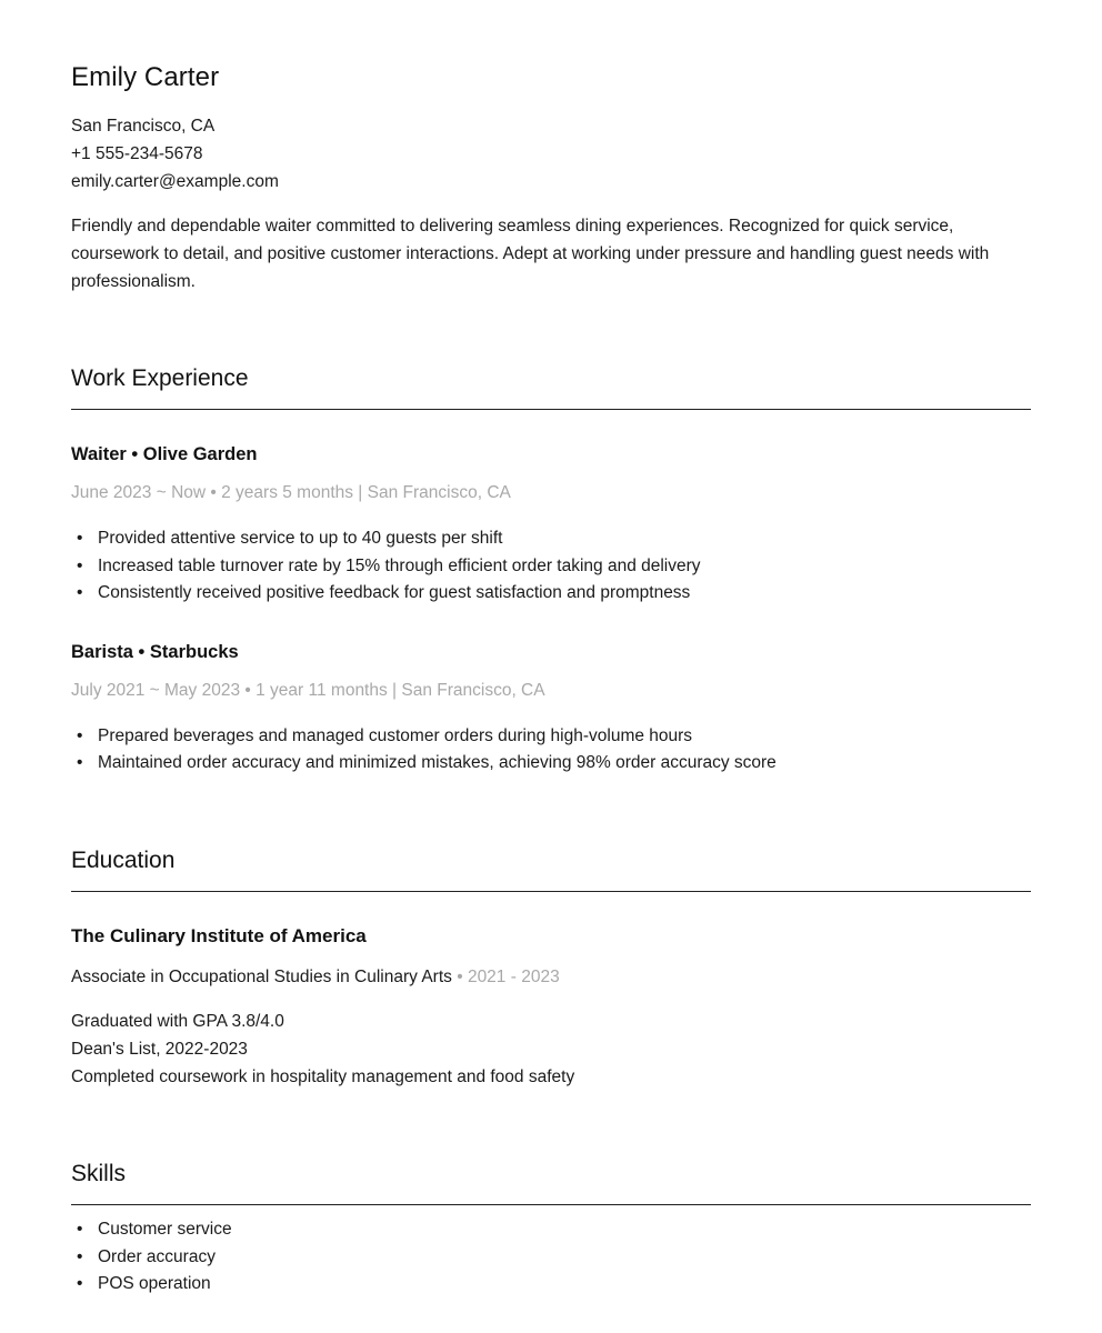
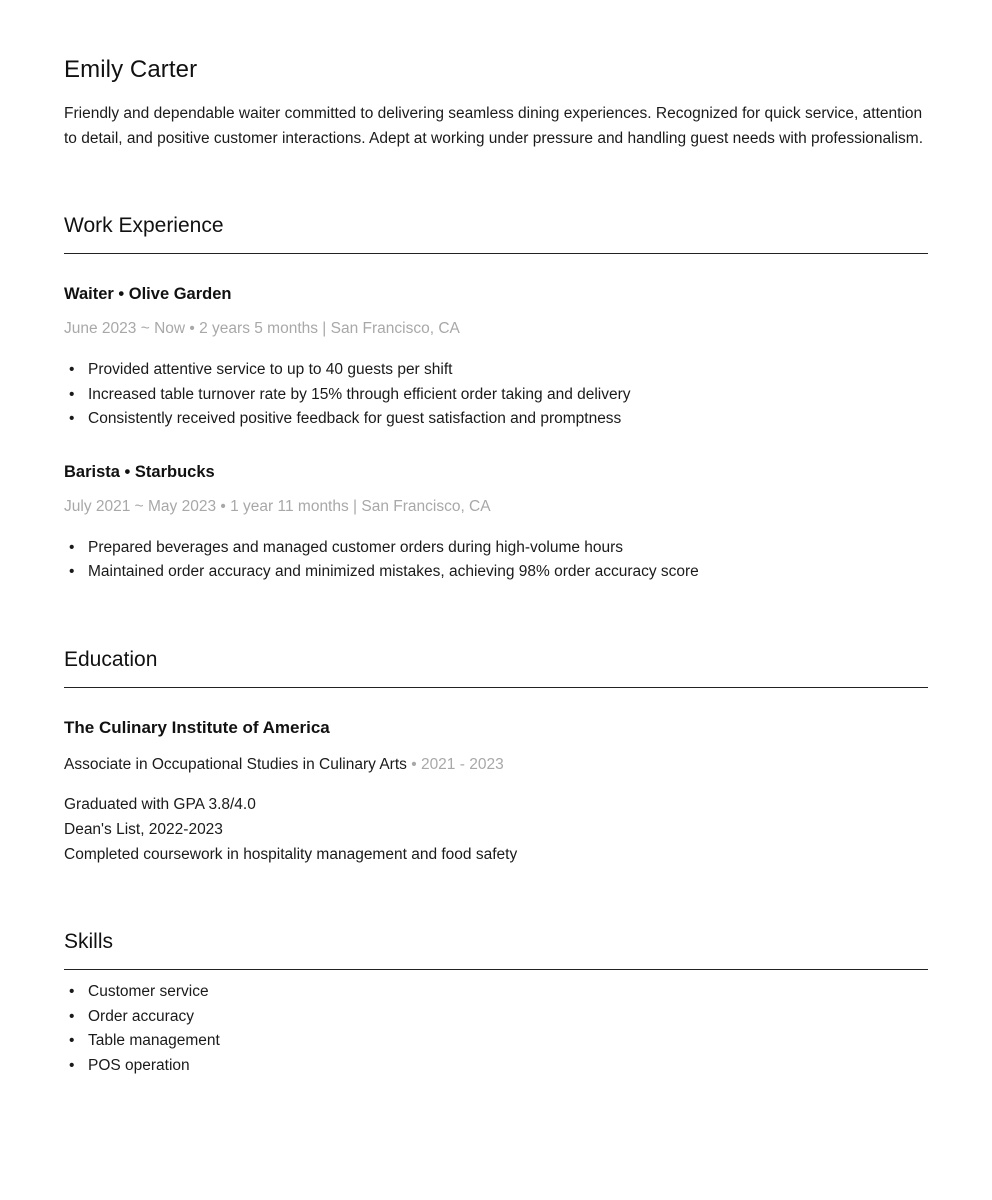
  Emily Carter
- San Francisco, CA
- +1 555-234-5678
- emily.carter@example.com
- Friendly and dependable waiter committed to delivering seamless dining experiences. Recognized for quick service, coursework to detail, and positive customer interactions. Adept at working under pressure and handling guest needs with professionalism.
+ Friendly and dependable waiter committed to delivering seamless dining experiences. Recognized for quick service, attention to detail, and positive customer interactions. Adept at working under pressure and handling guest needs with professionalism.
  Work Experience
  Waiter • Olive Garden
  June 2023 ~ Now • 2 years 5 months | San Francisco, CA
  Provided attentive service to up to 40 guests per shift
  Increased table turnover rate by 15% through efficient order taking and delivery
  Consistently received positive feedback for guest satisfaction and promptness
  Barista • Starbucks
  July 2021 ~ May 2023 • 1 year 11 months | San Francisco, CA
  Prepared beverages and managed customer orders during high-volume hours
  Maintained order accuracy and minimized mistakes, achieving 98% order accuracy score
  Education
  The Culinary Institute of America
  Associate in Occupational Studies in Culinary Arts • 2021 - 2023
  Graduated with GPA 3.8/4.0
  Dean's List, 2022-2023
  Completed coursework in hospitality management and food safety
  Skills
  Customer service
  Order accuracy
+ Table management
  POS operation
